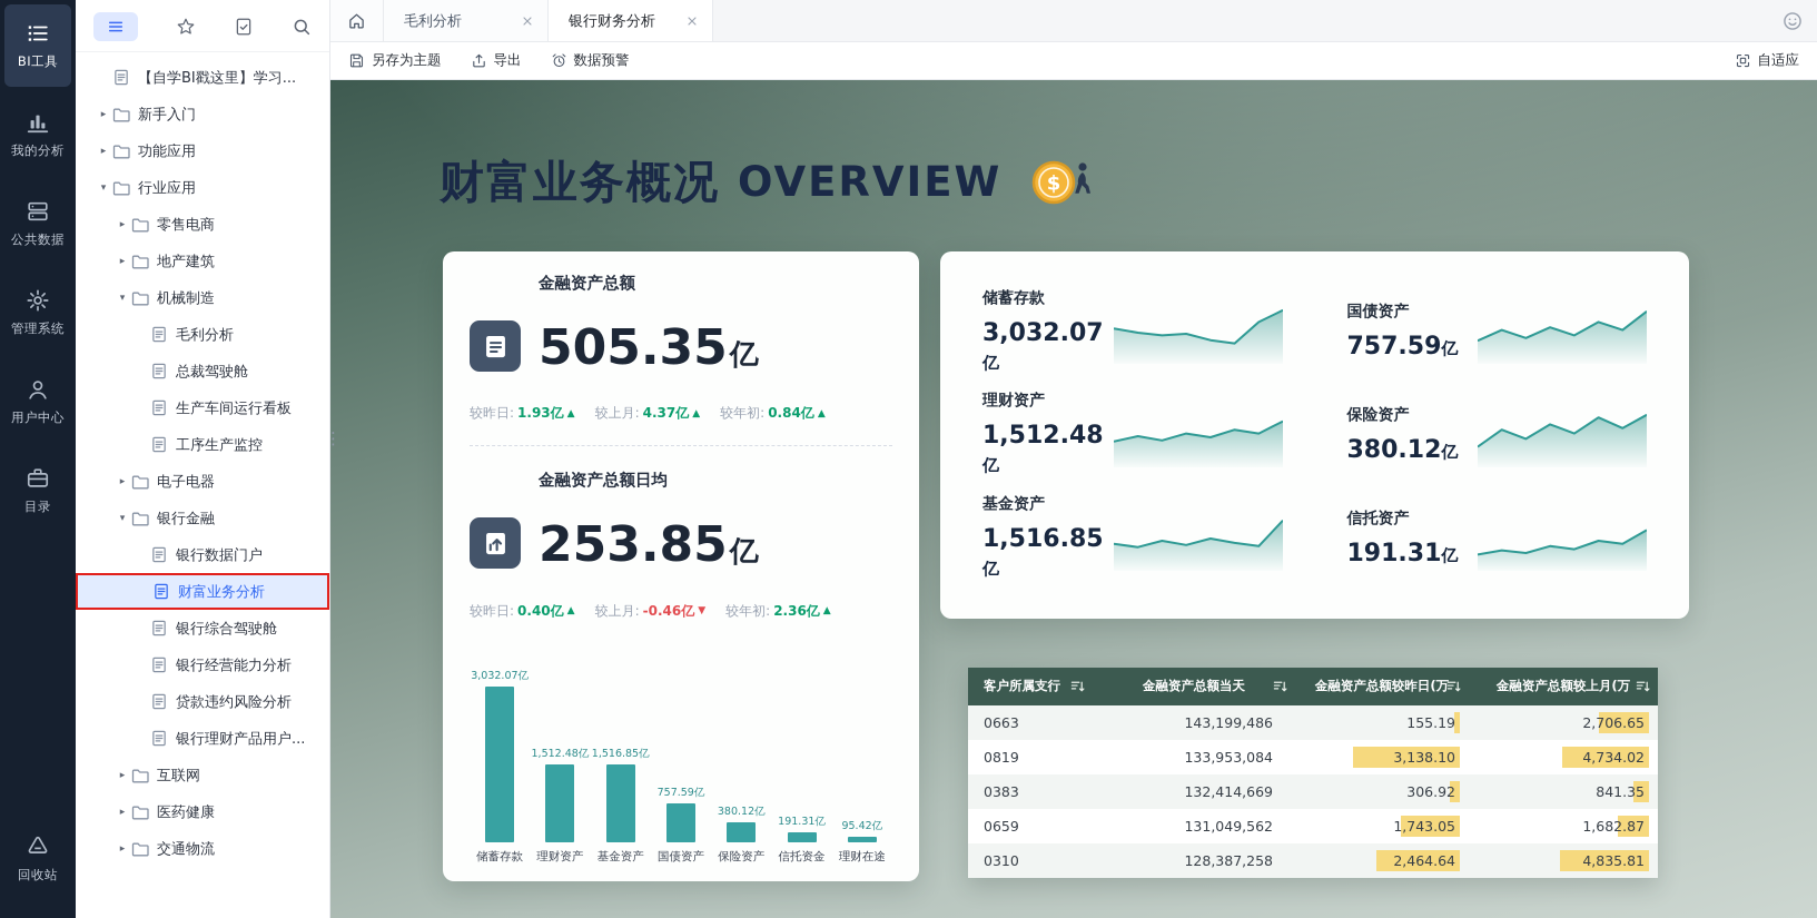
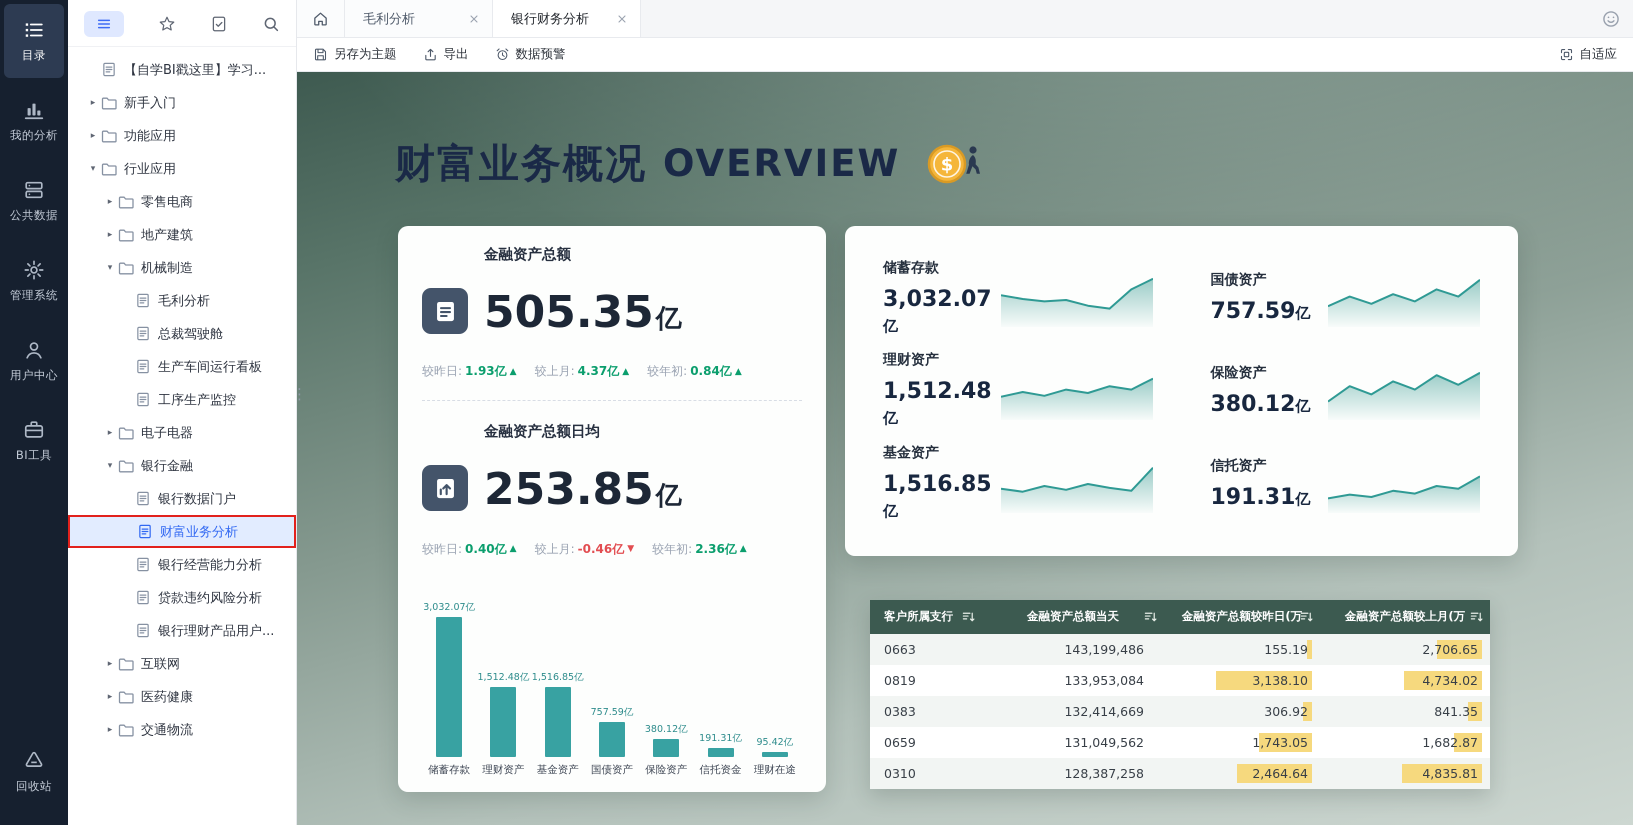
- BI工具
+ 目录
  我的分析
  公共数据
  管理系统
  用户中心
- 目录
+ BI工具
  回收站
  【自学BI戳这里】学习...
  ▸
  新手入门
  ▸
  功能应用
  ▾
  行业应用
  ▸
  零售电商
  ▸
  地产建筑
  ▾
  机械制造
  毛利分析
  总裁驾驶舱
  生产车间运行看板
  工序生产监控
  ▸
  电子电器
  ▾
  银行金融
  银行数据门户
  财富业务分析
- 银行综合驾驶舱
  银行经营能力分析
  贷款违约风险分析
  银行理财产品用户...
  ▸
  互联网
  ▸
  医药健康
  ▸
  交通物流
  毛利分析
  银行财务分析
  另存为主题
  导出
  数据预警
  自适应
  财富业务概况
  OVERVIEW
  $
  金融资产总额
  505.35亿
  较昨日:
  1.93亿
  ▲
  较上月:
  4.37亿
  ▲
  较年初:
  0.84亿
  ▲
  金融资产总额日均
  253.85亿
  较昨日:
  0.40亿
  ▲
  较上月:
  -0.46亿
  ▼
  较年初:
  2.36亿
  ▲
  3,032.07亿
  储蓄存款
  1,512.48亿
  理财资产
  1,516.85亿
  基金资产
  757.59亿
  国债资产
  380.12亿
  保险资产
  191.31亿
  信托资金
  95.42亿
  理财在途
  储蓄存款
  3,032.07亿
  国债资产
  757.59亿
  理财资产
  1,512.48亿
  保险资产
  380.12亿
  基金资产
  1,516.85亿
  信托资产
  191.31亿
  客户所属支行
  金融资产总额当天
  金融资产总额较昨日(万
  金融资产总额较上月(万
  0663
  143,199,486
  155.19
  2,706.65
  0819
  133,953,084
  3,138.10
  4,734.02
  0383
  132,414,669
  306.92
  841.35
  0659
  131,049,562
  1,743.05
  1,682.87
  0310
  128,387,258
  2,464.64
  4,835.81
  ⋮
